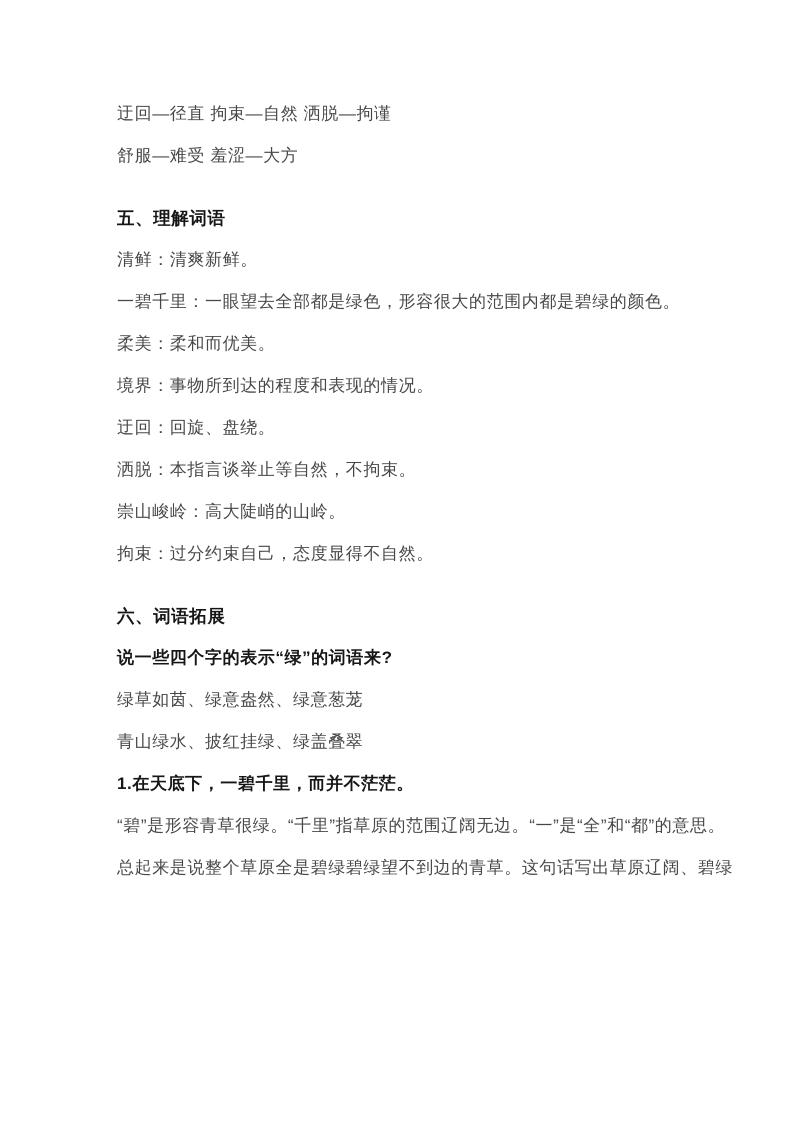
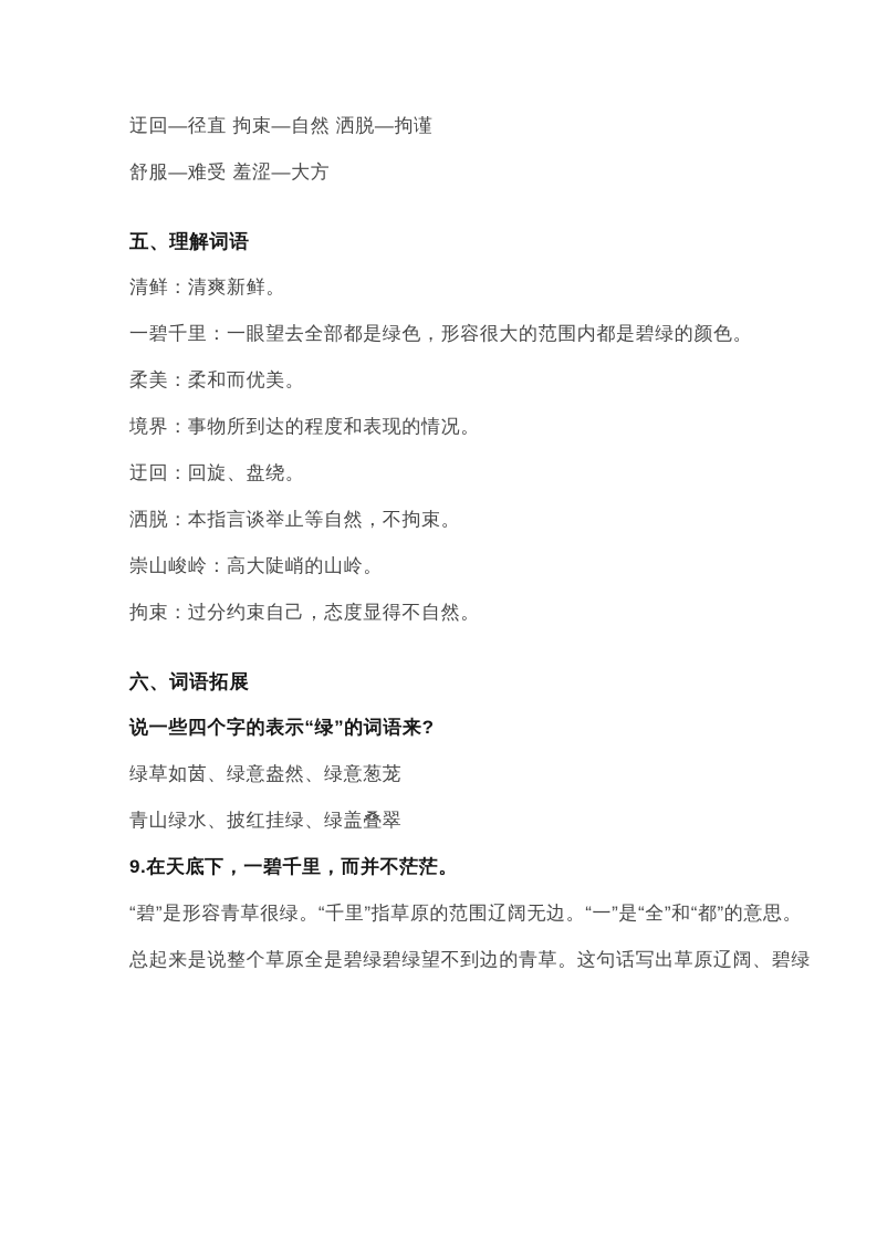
  迂回—径直 拘束—自然 洒脱—拘谨
  舒服—难受 羞涩—大方
  五、理解词语
  清鲜：清爽新鲜。
  一碧千里：一眼望去全部都是绿色，形容很大的范围内都是碧绿的颜色。
  柔美：柔和而优美。
  境界：事物所到达的程度和表现的情况。
  迂回：回旋、盘绕。
  洒脱：本指言谈举止等自然，不拘束。
  崇山峻岭：高大陡峭的山岭。
  拘束：过分约束自己，态度显得不自然。
  六、词语拓展
  说一些四个字的表示“绿”的词语来?
  绿草如茵、绿意盎然、绿意葱茏
  青山绿水、披红挂绿、绿盖叠翠
- 1.在天底下，一碧千里，而并不茫茫。
+ 9.在天底下，一碧千里，而并不茫茫。
  “碧”是形容青草很绿。“千里”指草原的范围辽阔无边。“一”是“全”和“都”的意思。
  总起来是说整个草原全是碧绿碧绿望不到边的青草。这句话写出草原辽阔、碧绿
